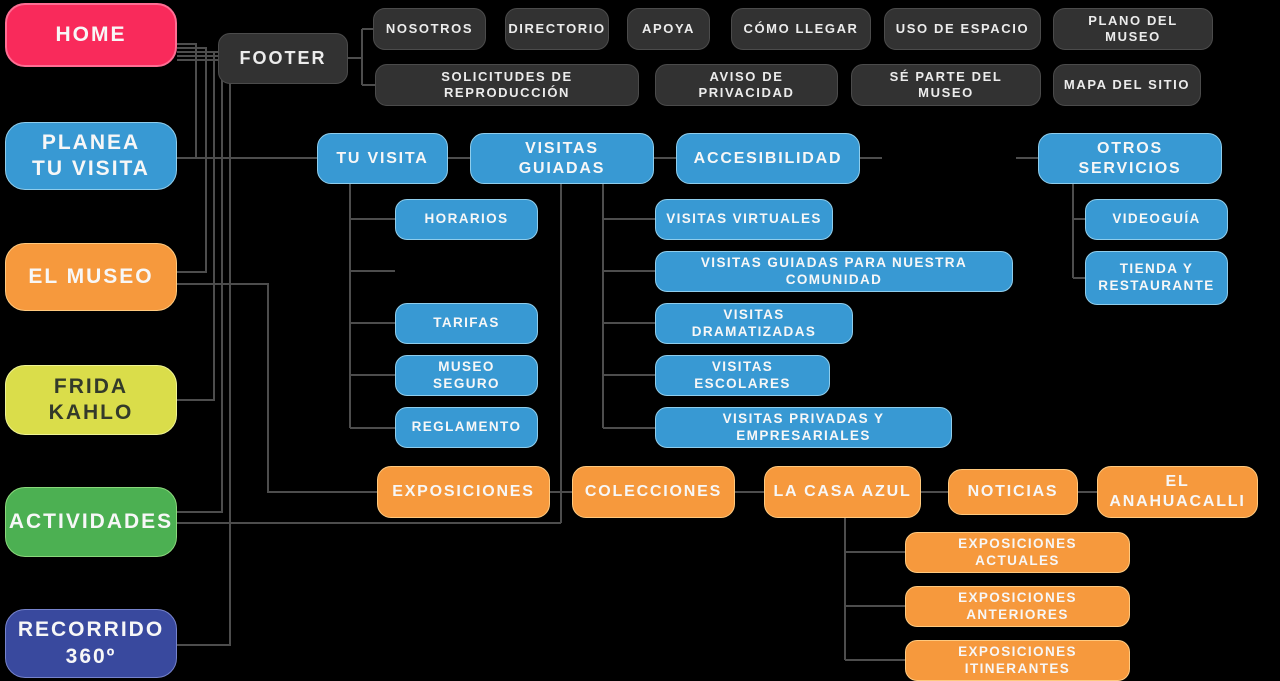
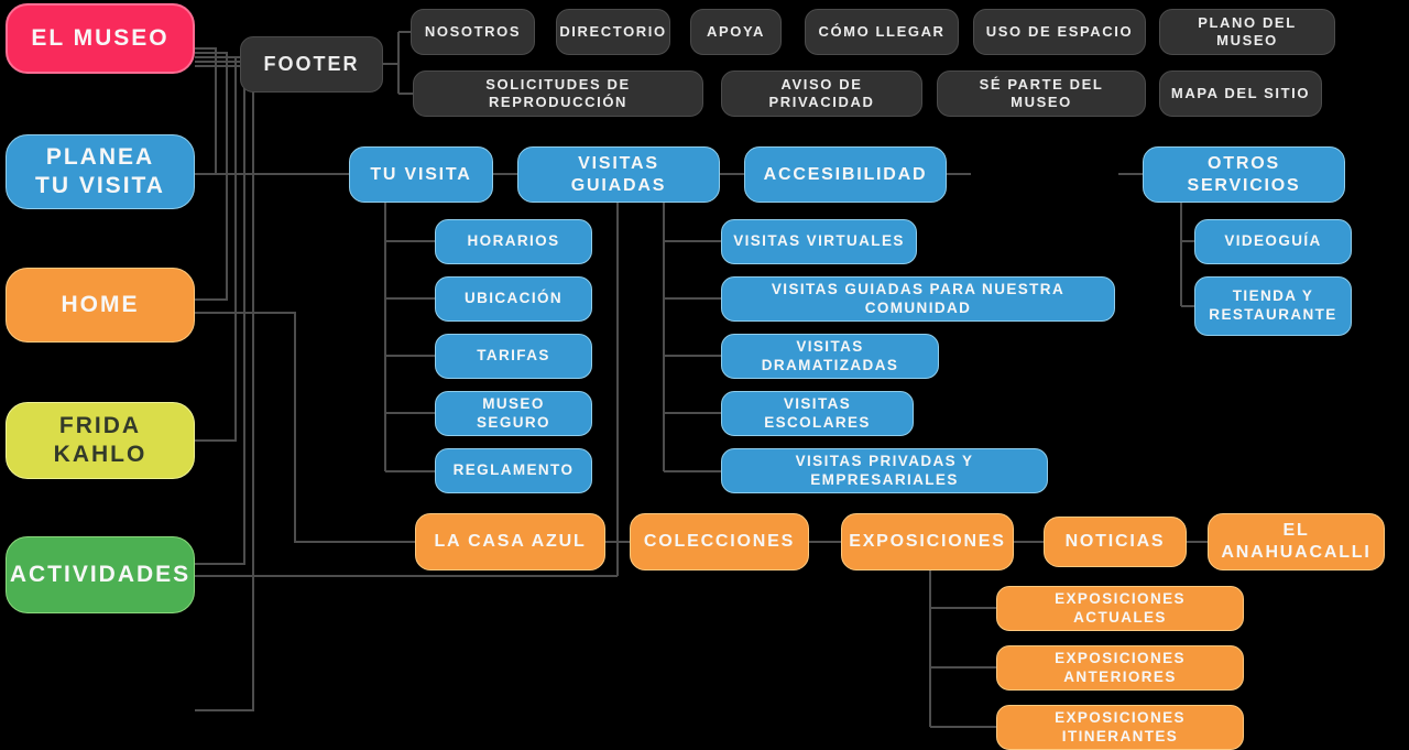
- HOME
+ EL MUSEO
  PLANEA
  TU VISITA
- EL MUSEO
+ HOME
  FRIDA
  KAHLO
  ACTIVIDADES
- RECORRIDO
- 360º
  FOOTER
  NOSOTROS
  DIRECTORIO
  APOYA
  CÓMO LLEGAR
  USO DE ESPACIO
  PLANO DEL MUSEO
  SOLICITUDES DE REPRODUCCIÓN
  AVISO DE PRIVACIDAD
  SÉ PARTE DEL MUSEO
  MAPA DEL SITIO
  TU VISITA
  VISITAS GUIADAS
  ACCESIBILIDAD
  OTROS SERVICIOS
  HORARIOS
+ UBICACIÓN
  TARIFAS
  MUSEO SEGURO
  REGLAMENTO
  VISITAS VIRTUALES
  VISITAS GUIADAS PARA NUESTRA COMUNIDAD
  VISITAS DRAMATIZADAS
  VISITAS ESCOLARES
  VISITAS PRIVADAS Y EMPRESARIALES
  VIDEOGUÍA
  TIENDA Y
  RESTAURANTE
- EXPOSICIONES
+ LA CASA AZUL
  COLECCIONES
- LA CASA AZUL
+ EXPOSICIONES
  NOTICIAS
  EL ANAHUACALLI
  EXPOSICIONES ACTUALES
  EXPOSICIONES ANTERIORES
  EXPOSICIONES ITINERANTES
